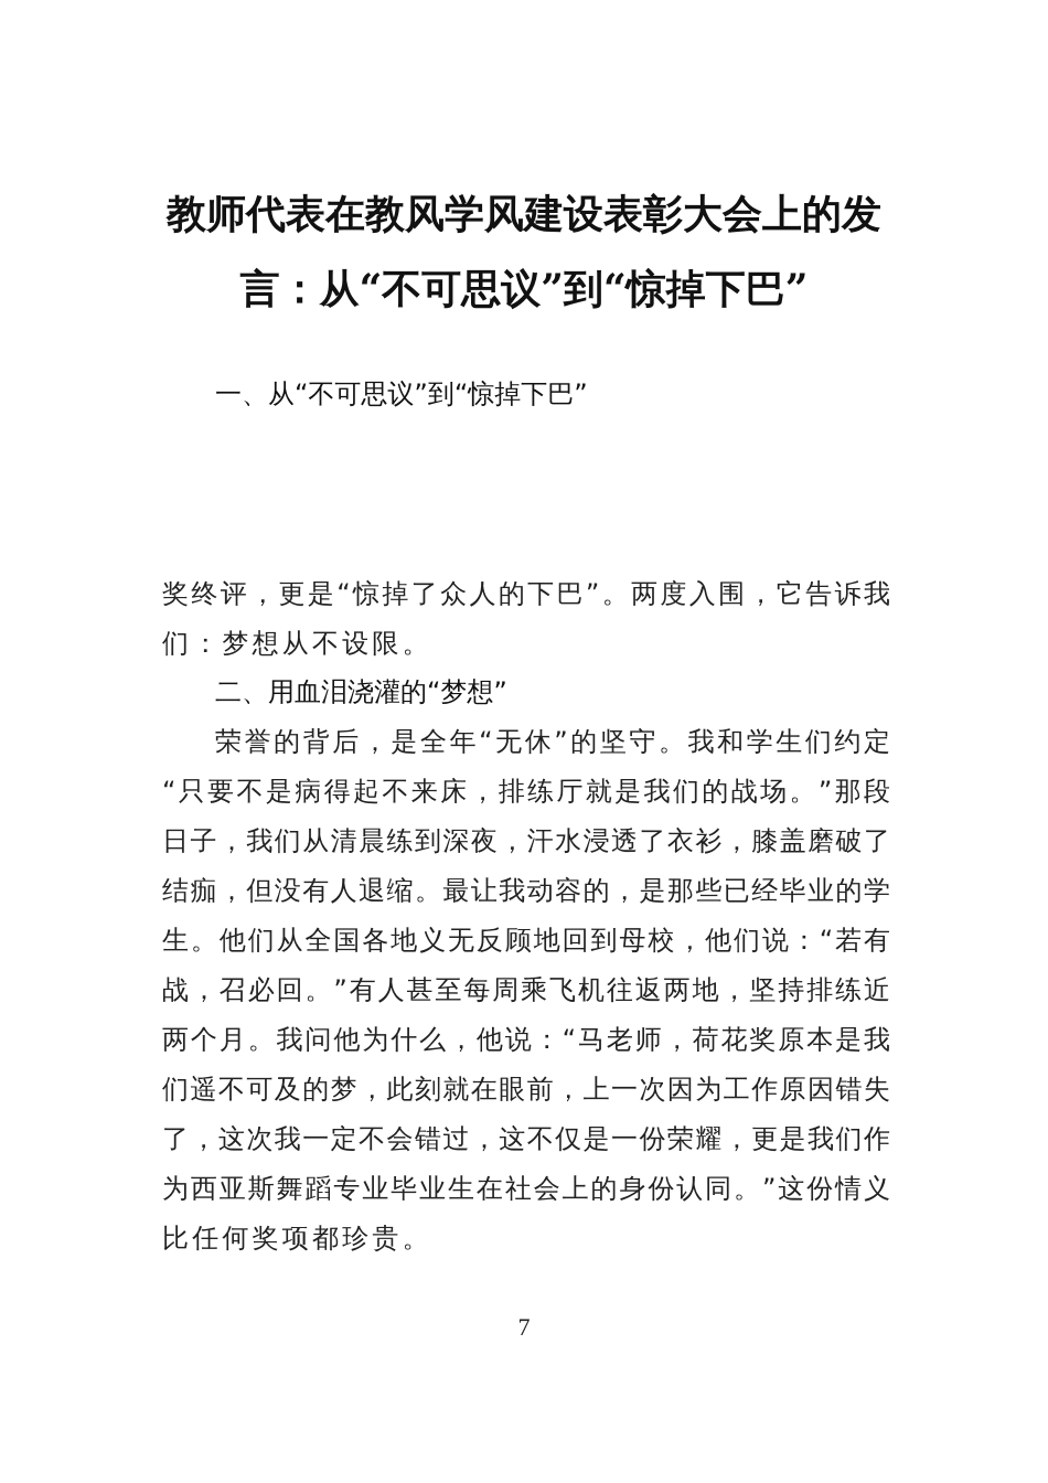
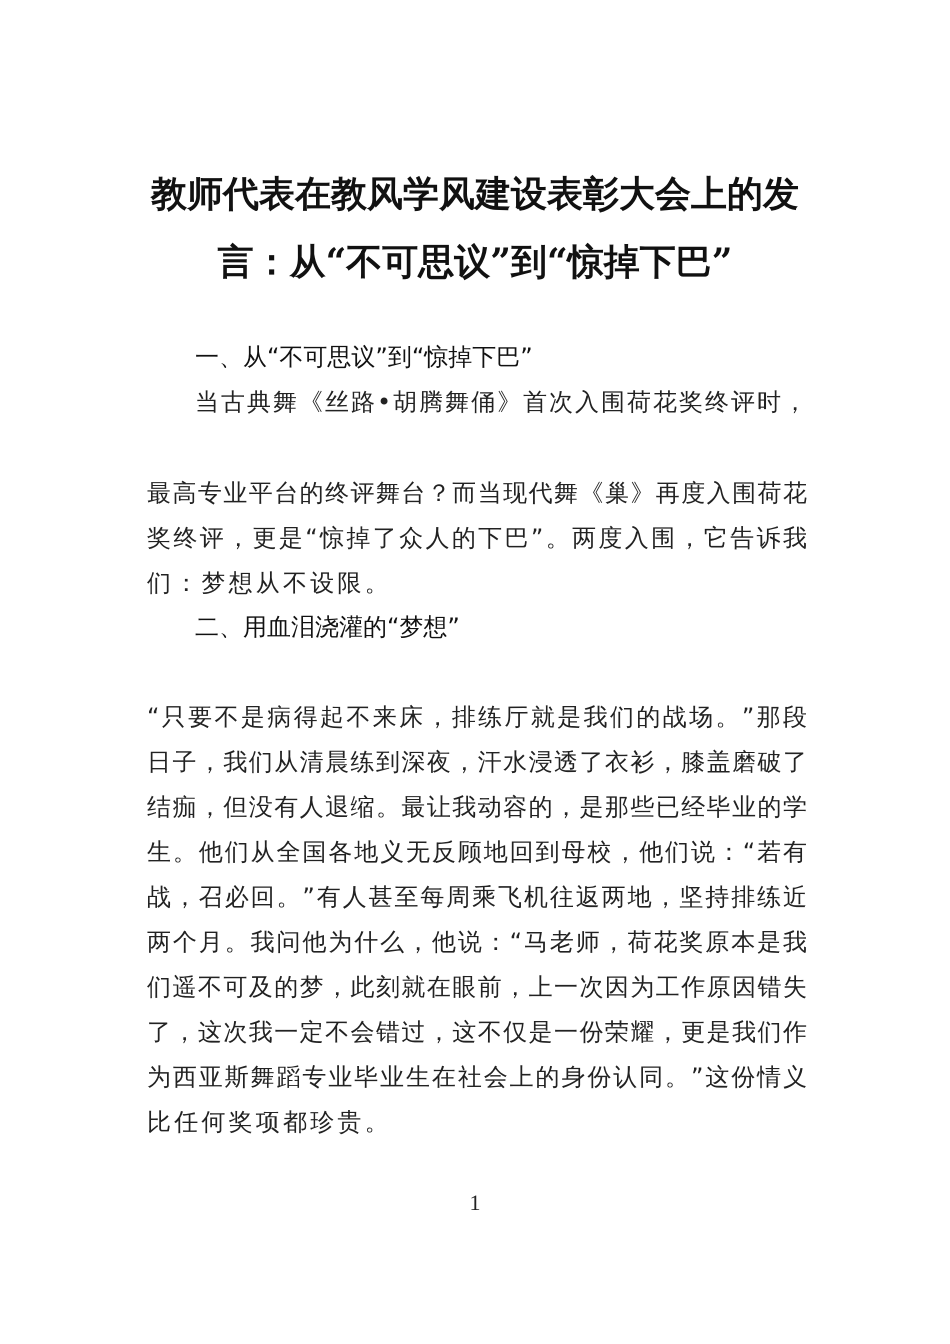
  教师代表在教风学风建设表彰大会上的发
  言：从“不可思议”到“惊掉下巴”
  一、从“不可思议”到“惊掉下巴”
+ 当古典舞《丝路•胡腾舞俑》首次入围荷花奖终评时，
+ 最高专业平台的终评舞台？而当现代舞《巢》再度入围荷花
  奖终评，更是“惊掉了众人的下巴”。两度入围，它告诉我
  们：梦想从不设限。
  二、用血泪浇灌的“梦想”
- 荣誉的背后，是全年“无休”的坚守。我和学生们约定
  “只要不是病得起不来床，排练厅就是我们的战场。”那段
  日子，我们从清晨练到深夜，汗水浸透了衣衫，膝盖磨破了
  结痂，但没有人退缩。最让我动容的，是那些已经毕业的学
  生。他们从全国各地义无反顾地回到母校，他们说：“若有
  战，召必回。”有人甚至每周乘飞机往返两地，坚持排练近
  两个月。我问他为什么，他说：“马老师，荷花奖原本是我
  们遥不可及的梦，此刻就在眼前，上一次因为工作原因错失
  了，这次我一定不会错过，这不仅是一份荣耀，更是我们作
  为西亚斯舞蹈专业毕业生在社会上的身份认同。”这份情义
  比任何奖项都珍贵。
- 7
+ 1
